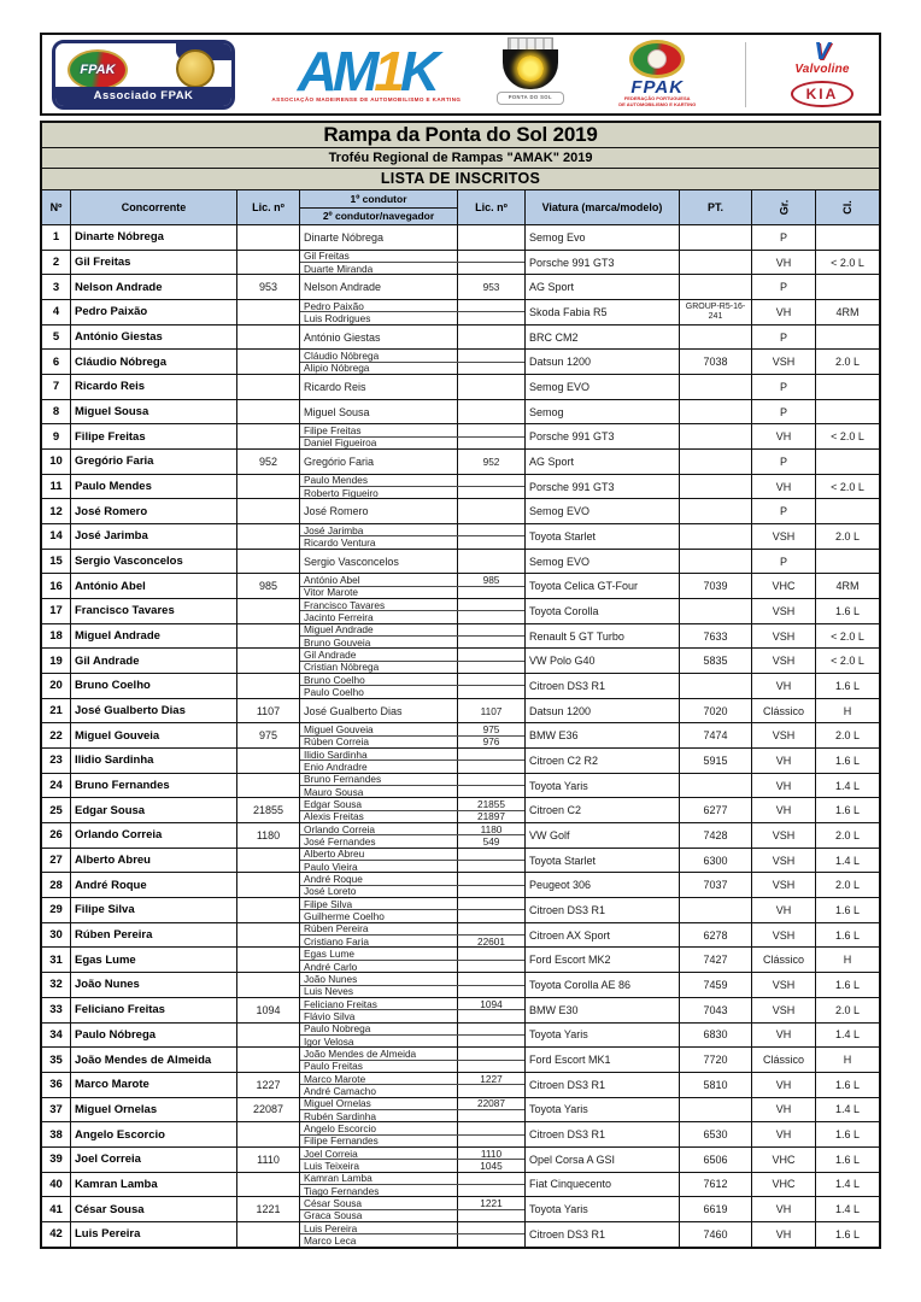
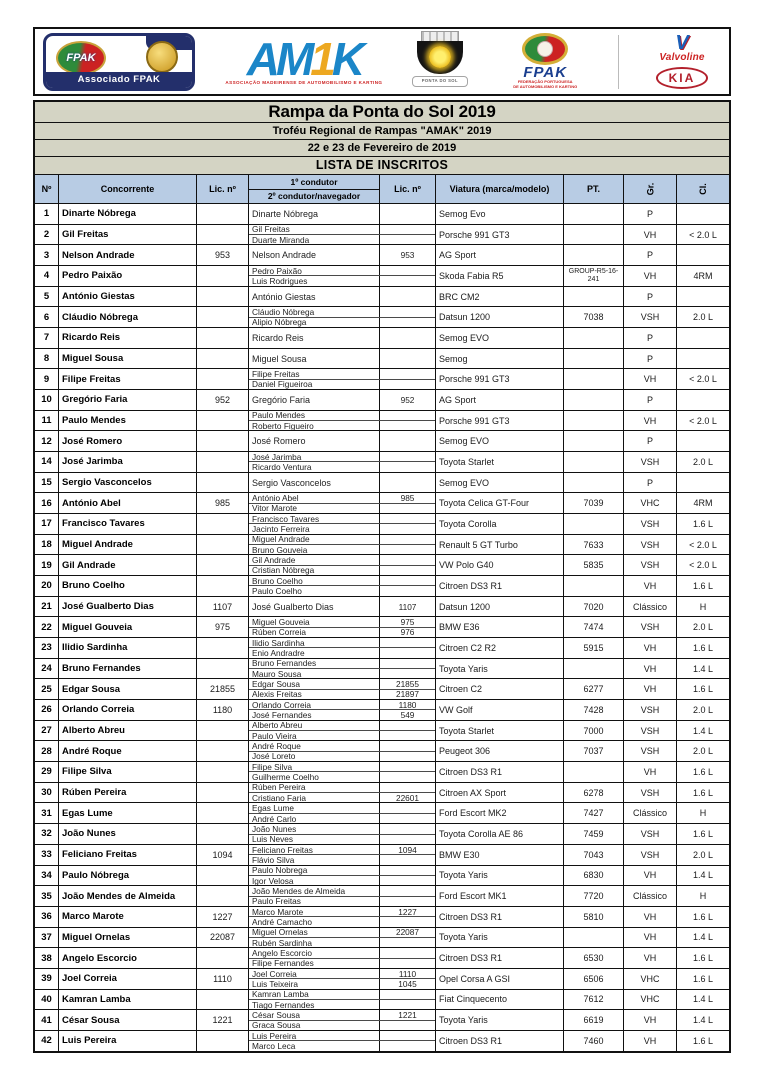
  FPAK
  Associado FPAK
  AM1K
  FPAK
  V
  Valvoline
  KIA
  Rampa da Ponta do Sol 2019
  Troféu Regional de Rampas "AMAK" 2019
+ 22 e 23 de Fevereiro de 2019
  LISTA DE INSCRITOS
  Nº
  Concorrente
  Lic. nº
  1º condutor
  2º condutor/navegador
  Lic. nº
  Viatura (marca/modelo)
  PT.
  1
  Dinarte Nóbrega
  Dinarte Nóbrega
  Semog Evo
  P
  2
  Gil Freitas
  Gil Freitas
  Duarte Miranda
  Porsche 991 GT3
  VH
  < 2.0 L
  3
  Nelson Andrade
  953
  Nelson Andrade
  953
  AG Sport
  P
  4
  Pedro Paixão
  Pedro Paixão
  Luis Rodrigues
  Skoda Fabia R5
  VH
  4RM
  5
  António Giestas
  António Giestas
  BRC CM2
  P
  6
  Cláudio Nóbrega
  Cláudio Nóbrega
  Alipio Nóbrega
  Datsun 1200
  7038
  VSH
  2.0 L
  7
  Ricardo Reis
  Ricardo Reis
  Semog EVO
  P
  8
  Miguel Sousa
  Miguel Sousa
  Semog
  P
  9
  Filipe Freitas
  Filipe Freitas
  Daniel Figueiroa
  Porsche 991 GT3
  VH
  < 2.0 L
  10
  Gregório Faria
  952
  Gregório Faria
  952
  AG Sport
  P
  11
  Paulo Mendes
  Paulo Mendes
  Roberto Figueiro
  Porsche 991 GT3
  VH
  < 2.0 L
  12
  José Romero
  José Romero
  Semog EVO
  P
  14
  José Jarimba
  José Jarimba
  Ricardo Ventura
  Toyota Starlet
  VSH
  2.0 L
  15
  Sergio Vasconcelos
  Sergio Vasconcelos
  Semog EVO
  P
  16
  António Abel
  985
  António Abel
  985
  Vitor Marote
  Toyota Celica GT-Four
  7039
  VHC
  4RM
  17
  Francisco Tavares
  Francisco Tavares
  Jacinto Ferreira
  Toyota Corolla
  VSH
  1.6 L
  18
  Miguel Andrade
  Miguel Andrade
  Bruno Gouveia
  Renault 5 GT Turbo
  7633
  VSH
  < 2.0 L
  19
  Gil Andrade
  Gil Andrade
  Cristian Nóbrega
  VW Polo G40
  5835
  VSH
  < 2.0 L
  20
  Bruno Coelho
  Bruno Coelho
  Paulo Coelho
  Citroen DS3 R1
  VH
  1.6 L
  21
  José Gualberto Dias
  1107
  José Gualberto Dias
  1107
  Datsun 1200
  7020
  Clássico
  H
  22
  Miguel Gouveia
  975
  Miguel Gouveia
  975
  Rúben Correia
  976
  BMW E36
  7474
  VSH
  2.0 L
  23
  Ilidio Sardinha
  Ilidio Sardinha
  Enio Andradre
  Citroen C2 R2
  5915
  VH
  1.6 L
  24
  Bruno Fernandes
  Bruno Fernandes
  Mauro Sousa
  Toyota Yaris
  VH
  1.4 L
  25
  Edgar Sousa
  21855
  Edgar Sousa
  21855
  Alexis Freitas
  21897
  Citroen C2
  6277
  VH
  1.6 L
  26
  Orlando Correia
  1180
  Orlando Correia
  1180
  José Fernandes
  549
  VW Golf
  7428
  VSH
  2.0 L
  27
  Alberto Abreu
  Alberto Abreu
  Paulo Vieira
  Toyota Starlet
- 6300
+ 7000
  VSH
  1.4 L
  28
  André Roque
  André Roque
  José Loreto
  Peugeot 306
  7037
  VSH
  2.0 L
  29
  Filipe Silva
  Filipe Silva
  Guilherme Coelho
  Citroen DS3 R1
  VH
  1.6 L
  30
  Rúben Pereira
  Rúben Pereira
  Cristiano Faria
  22601
  Citroen AX Sport
  6278
  VSH
  1.6 L
  31
  Egas Lume
  Egas Lume
  André Carlo
  Ford Escort MK2
  7427
  Clássico
  H
  32
  João Nunes
  João Nunes
  Luis Neves
  Toyota Corolla AE 86
  7459
  VSH
  1.6 L
  33
  Feliciano Freitas
  1094
  Feliciano Freitas
  1094
  Flávio Silva
  BMW E30
  7043
  VSH
  2.0 L
  34
  Paulo Nóbrega
  Paulo Nobrega
  Igor Velosa
  Toyota Yaris
  6830
  VH
  1.4 L
  35
  João Mendes de Almeida
  João Mendes de Almeida
  Paulo Freitas
  Ford Escort MK1
  7720
  Clássico
  H
  36
  Marco Marote
  1227
  Marco Marote
  1227
  André Camacho
  Citroen DS3 R1
  5810
  VH
  1.6 L
  37
  Miguel Ornelas
  22087
  Miguel Ornelas
  22087
  Rubén Sardinha
  Toyota Yaris
  VH
  1.4 L
  38
  Angelo Escorcio
  Angelo Escorcio
  Filipe Fernandes
  Citroen DS3 R1
  6530
  VH
  1.6 L
  39
  Joel Correia
  1110
  Joel Correia
  1110
  Luis Teixeira
  1045
  Opel Corsa A GSI
  6506
  VHC
  1.6 L
  40
  Kamran Lamba
  Kamran Lamba
  Tiago Fernandes
  Fiat Cinquecento
  7612
  VHC
  1.4 L
  41
  César Sousa
  1221
  César Sousa
  1221
  Graca Sousa
  Toyota Yaris
  6619
  VH
  1.4 L
  42
  Luis Pereira
  Luis Pereira
  Marco Leca
  Citroen DS3 R1
  7460
  VH
  1.6 L
